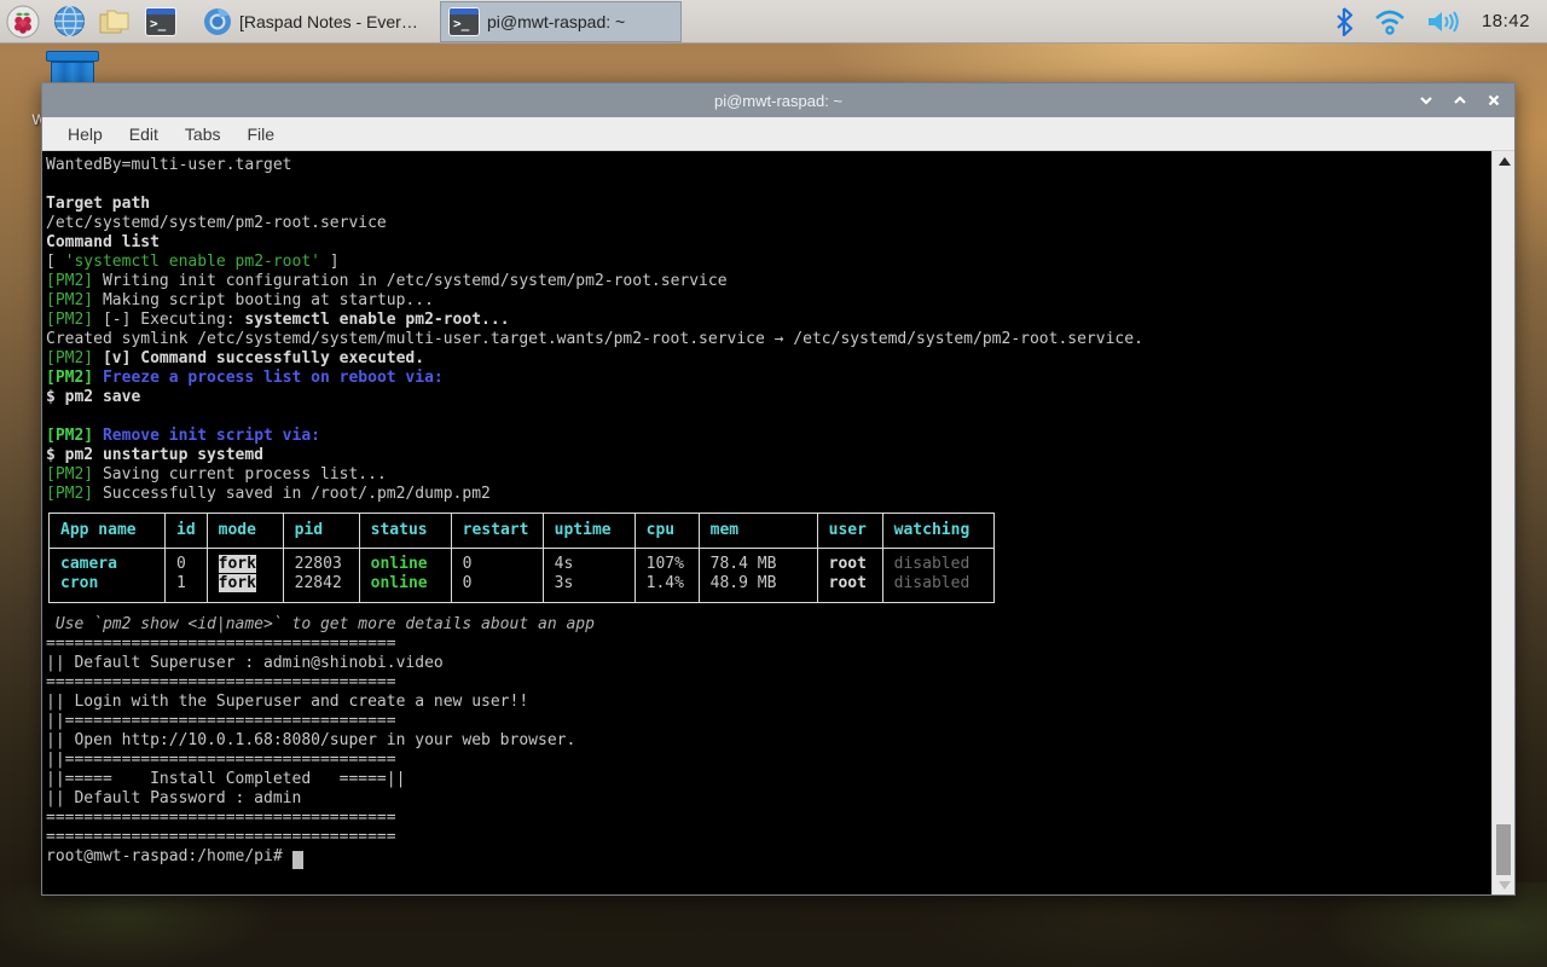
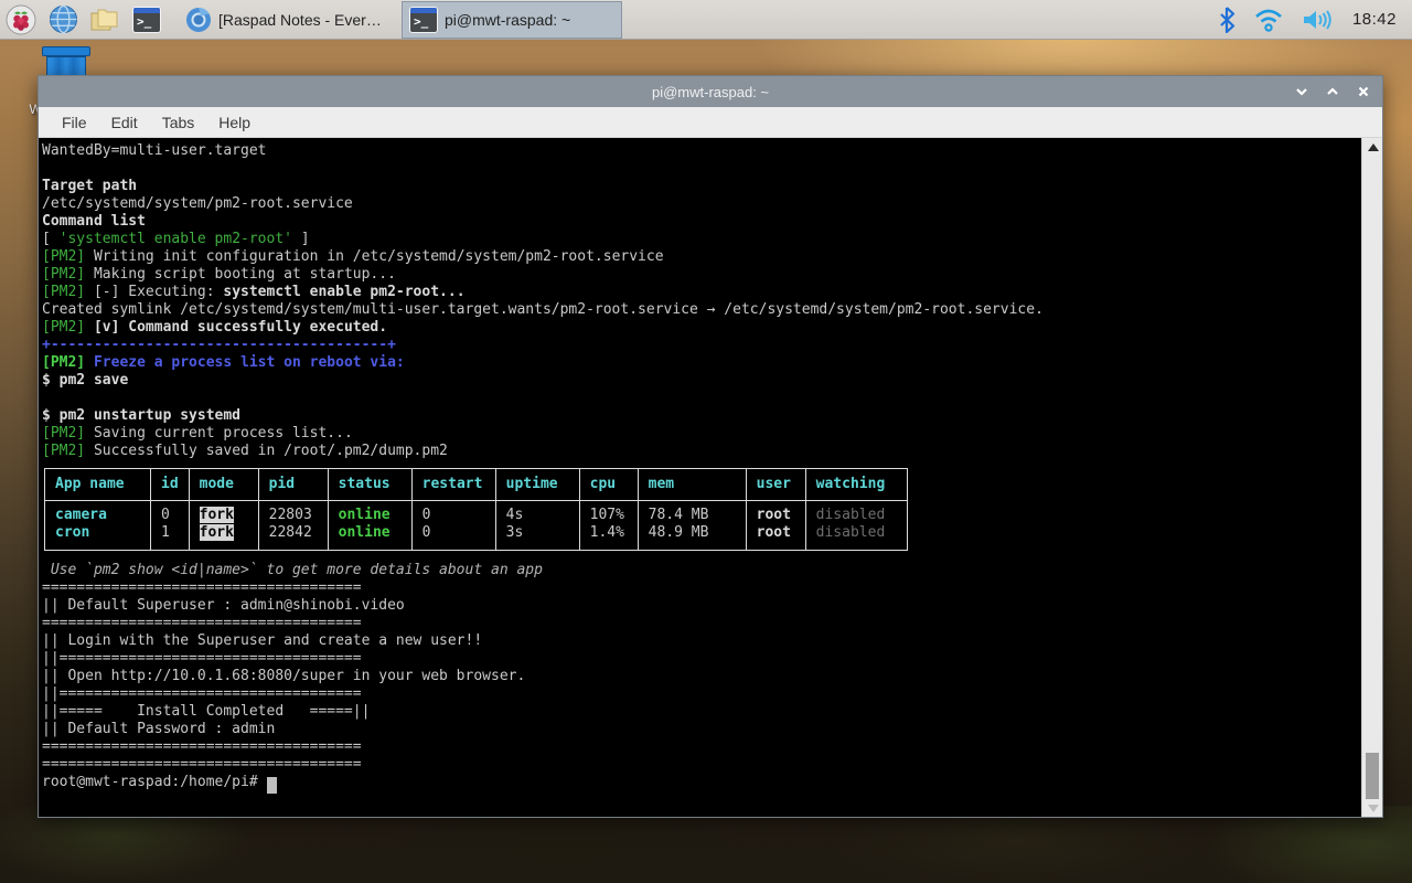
  pi@mwt-raspad: ~
- Help
+ File
  Edit
  Tabs
- File
+ Help
  WantedBy=multi-user.target
  Target path
  /etc/systemd/system/pm2-root.service
  Command list
  [ 'systemctl enable pm2-root' ]
  [PM2] Writing init configuration in /etc/systemd/system/pm2-root.service
  [PM2] Making script booting at startup...
  [PM2] [-] Executing: systemctl enable pm2-root...
  Created symlink /etc/systemd/system/multi-user.target.wants/pm2-root.service → /etc/systemd/system/pm2-root.service.
  [PM2] [v] Command successfully executed.
+ +---------------------------------------+
  [PM2] Freeze a process list on reboot via:
  $ pm2 save
- [PM2] Remove init script via:
  $ pm2 unstartup systemd
  [PM2] Saving current process list...
  [PM2] Successfully saved in /root/.pm2/dump.pm2
  App name	id	mode	pid	status	restart	uptime	cpu	mem	user	watching
  camera	0	fork	22803	online	0	4s	107%	78.4 MB	root	disabled
  cron	1	fork	22842	online	0	3s	1.4%	48.9 MB	root	disabled
  Use `pm2 show <id|name>` to get more details about an app
  =====================================
  || Default Superuser : admin@shinobi.video
  =====================================
  || Login with the Superuser and create a new user!!
  ||===================================
  || Open http://10.0.1.68:8080/super in your web browser.
  ||===================================
  ||===== Install Completed =====||
  || Default Password : admin
  =====================================
  =====================================
  root@mwt-raspad:/home/pi#
  [Raspad Notes - Ever…
  pi@mwt-raspad: ~
  18:42
